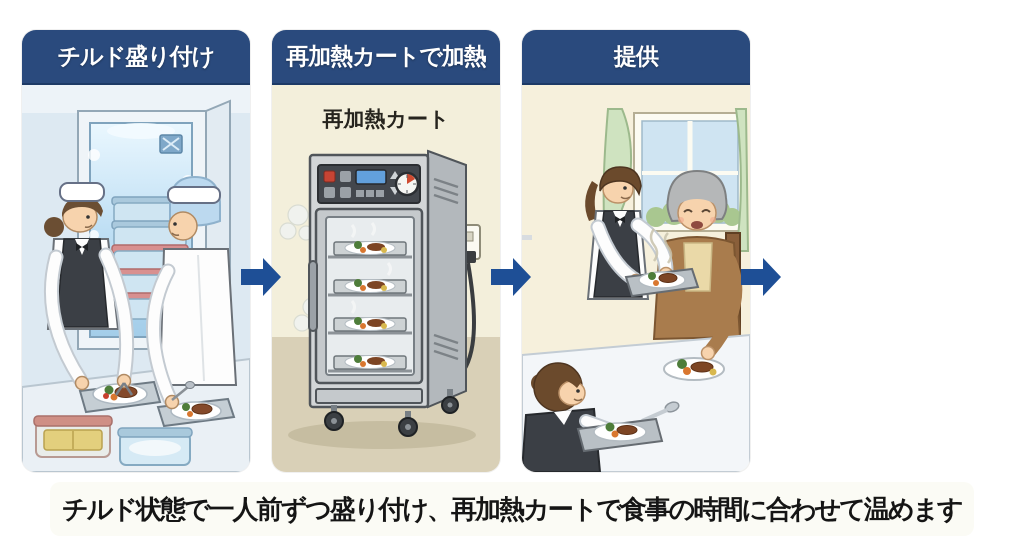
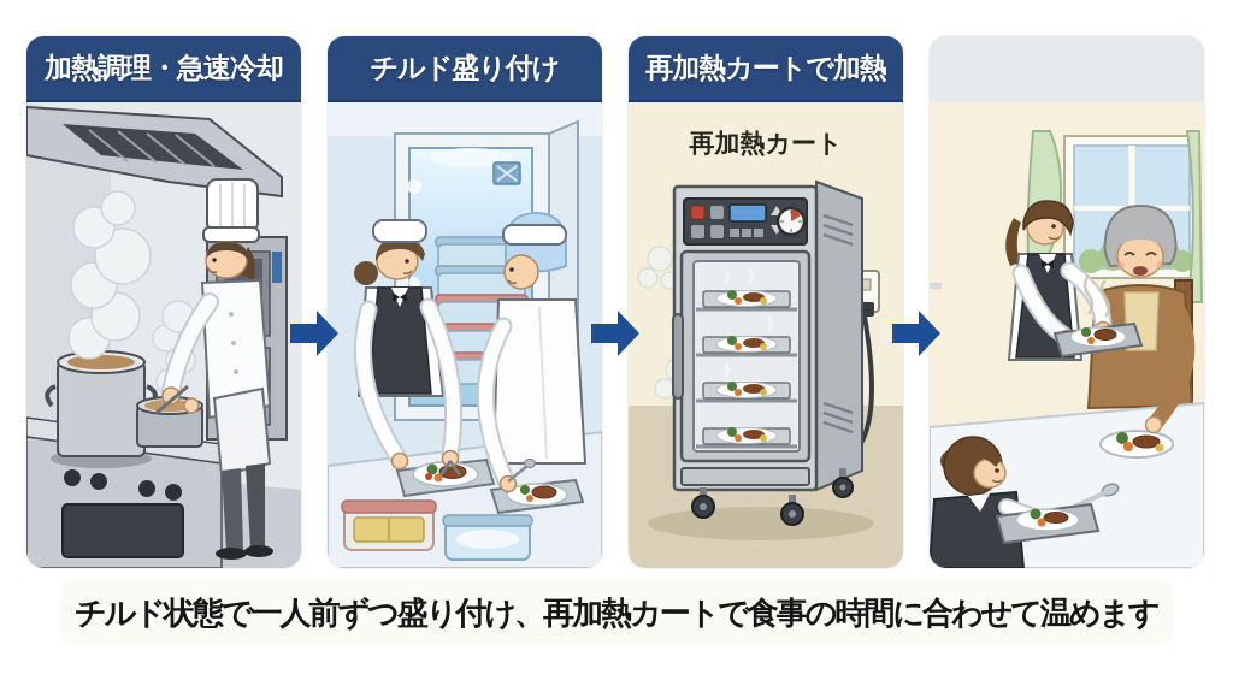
+ 加熱調理・急速冷却
  チルド盛り付け
  再加熱カートで加熱
  再加熱カート
- 提供
  チルド状態で一人前ずつ盛り付け、再加熱カートで食事の時間に合わせて温めます
